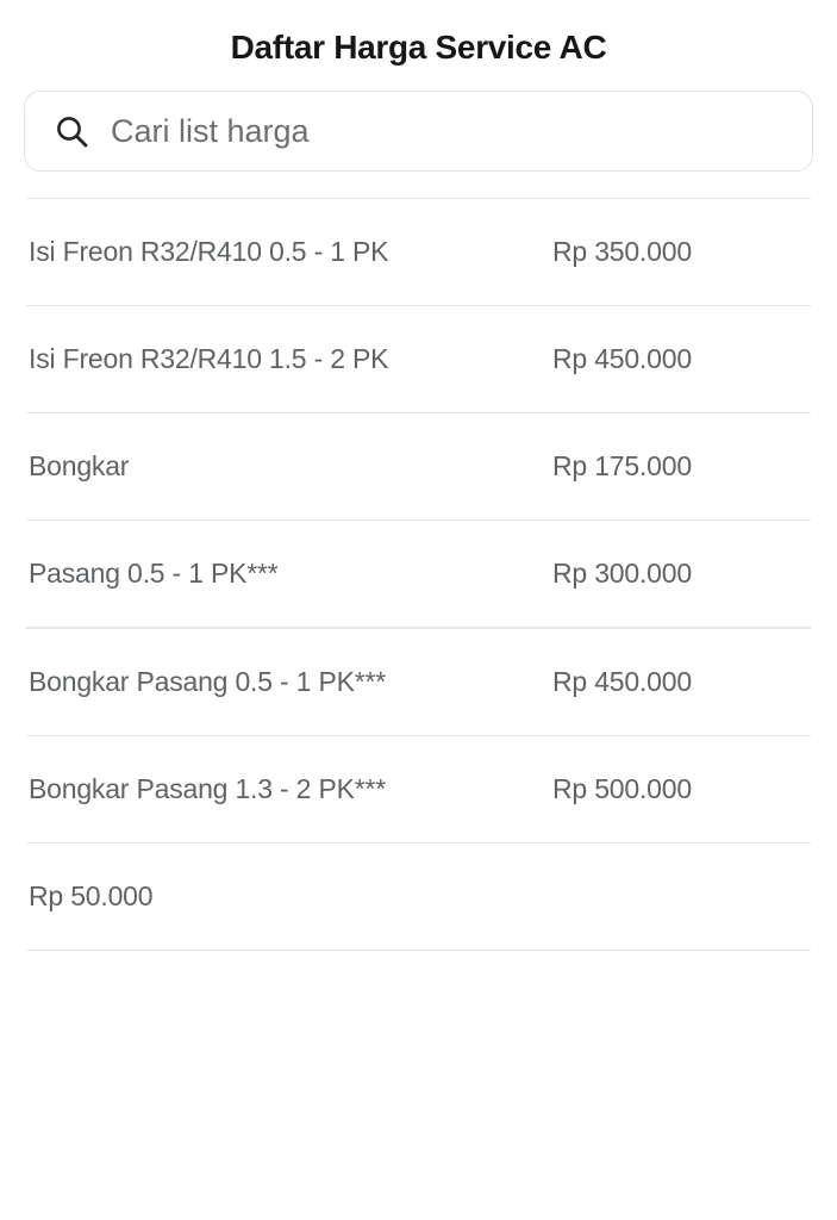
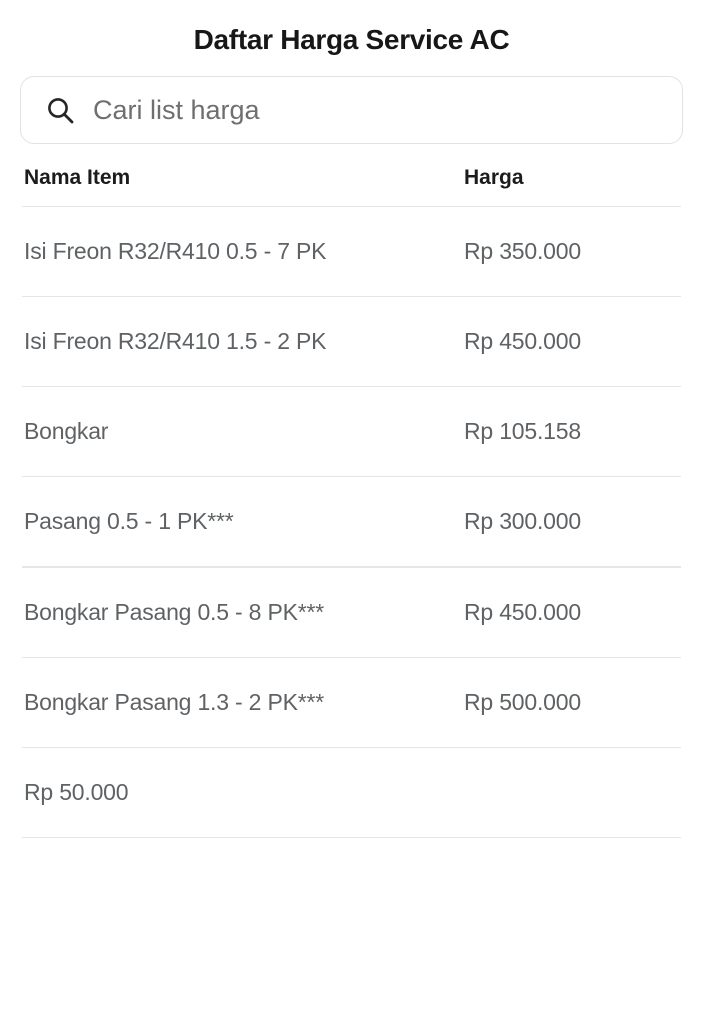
  Daftar Harga Service AC
  Cari list harga
+ Nama Item
+ Harga
- Isi Freon R32/R410 0.5 - 1 PK
+ Isi Freon R32/R410 0.5 - 7 PK
  Rp 350.000
  Isi Freon R32/R410 1.5 - 2 PK
  Rp 450.000
  Bongkar
- Rp 175.000
+ Rp 105.158
  Pasang 0.5 - 1 PK***
  Rp 300.000
- Bongkar Pasang 0.5 - 1 PK***
+ Bongkar Pasang 0.5 - 8 PK***
  Rp 450.000
  Bongkar Pasang 1.3 - 2 PK***
  Rp 500.000
  Rp 50.000
